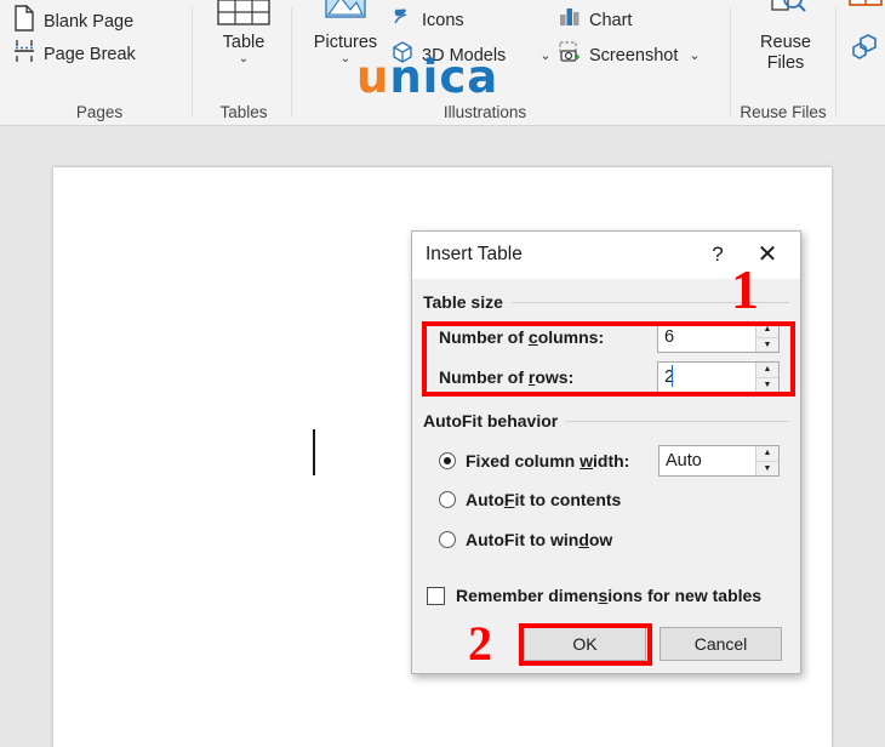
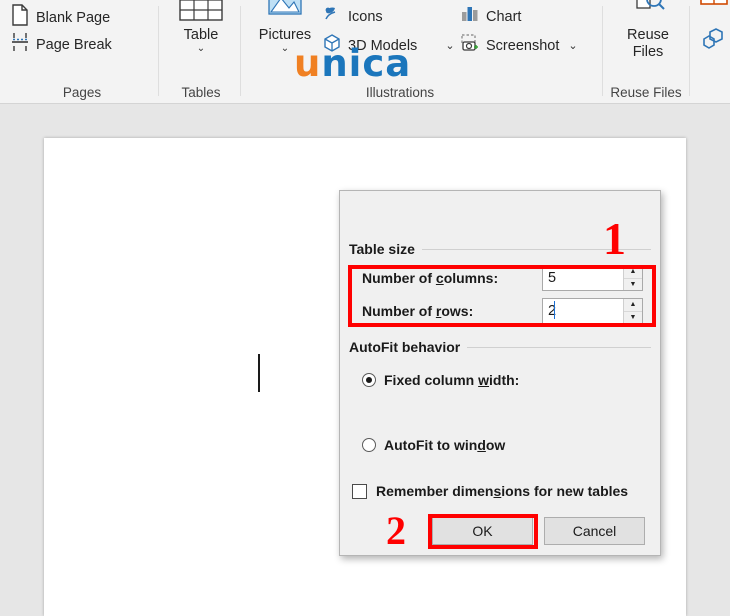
  Blank Page
  Page Break
  Table
  ⌄
  Pictures
  ⌄
  Icons
  3D Models
  ⌄
  Chart
  Screenshot
  ⌄
  Reuse
  Files
  Pages
  Tables
  Illustrations
  Reuse Files
  unica
- Insert Table
- ?
- ✕
  Table size
  Number of columns:
- 6
+ 5
  Number of rows:
  2
  AutoFit behavior
  Fixed column width:
- Auto
- AutoFit to contents
  AutoFit to window
  Remember dimensions for new tables
  OK
  Cancel
  1
  2
